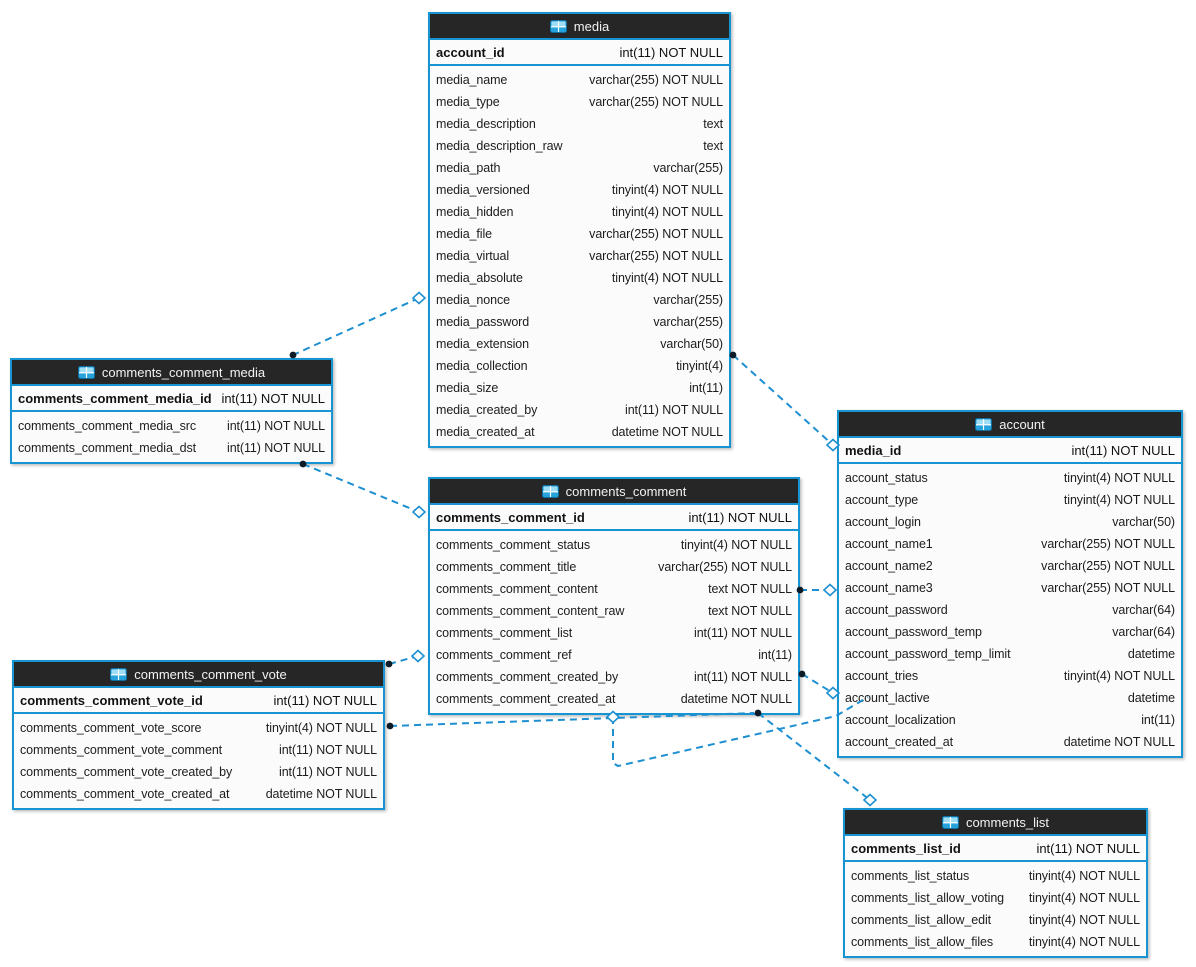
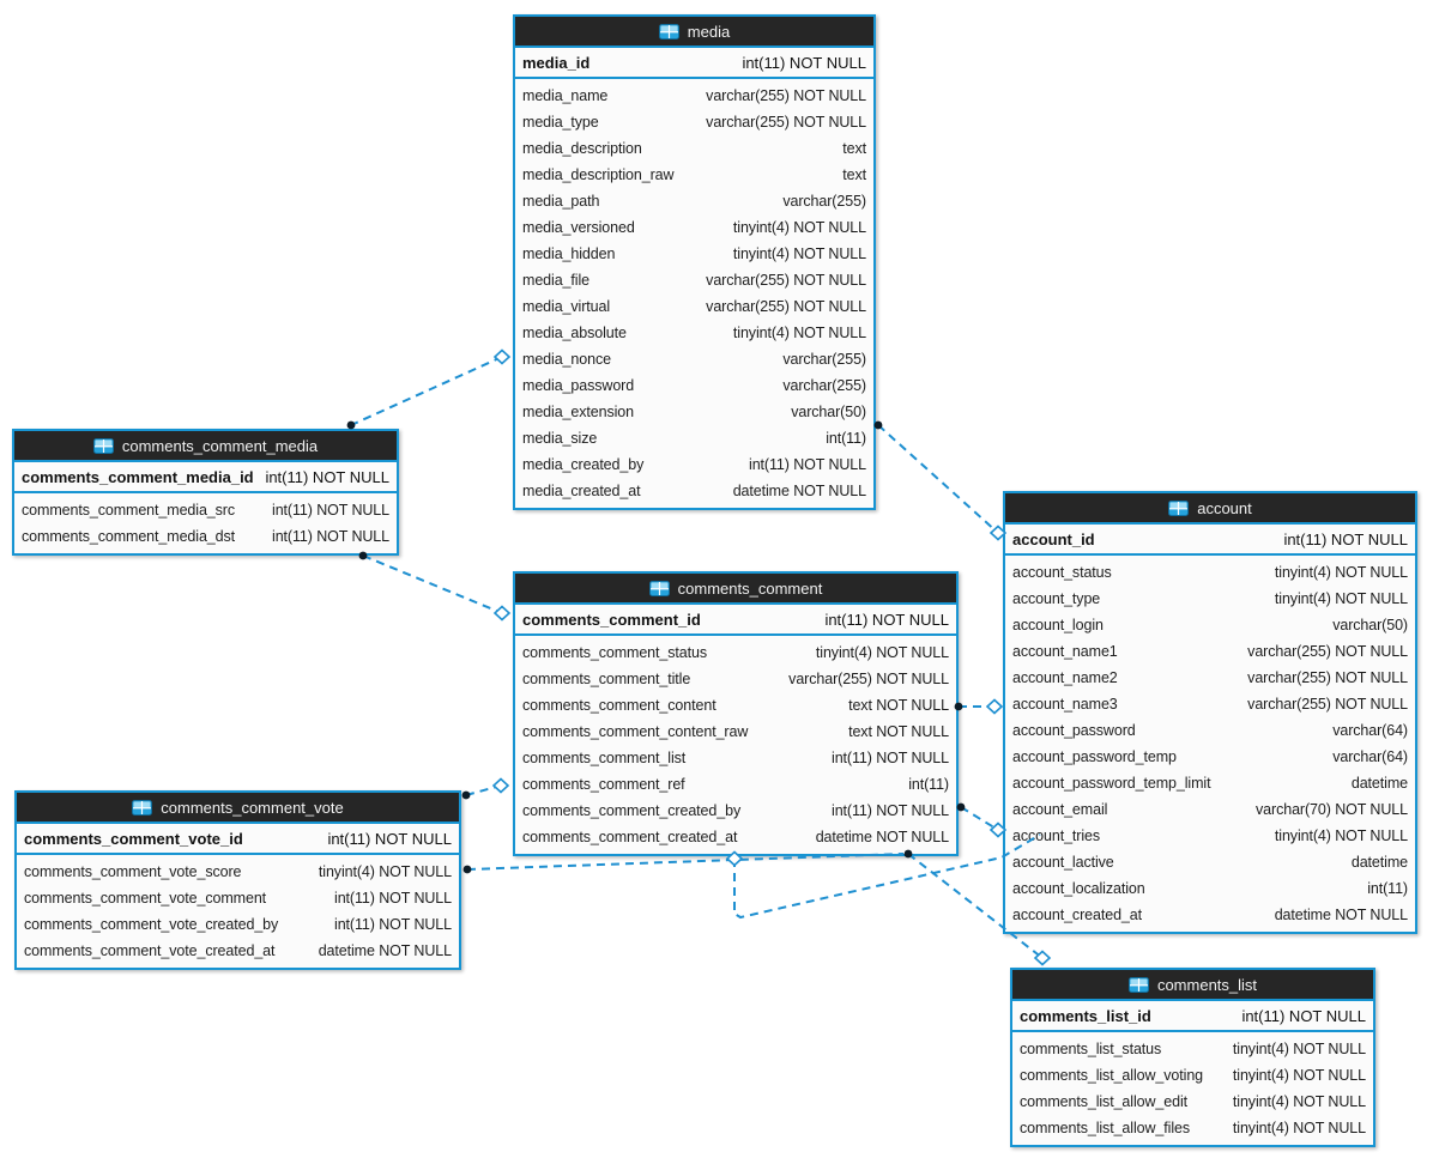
  media
- account_id
+ media_id
  int(11) NOT NULL
  media_name
  varchar(255) NOT NULL
  media_type
  varchar(255) NOT NULL
  media_description
  text
  media_description_raw
  text
  media_path
  varchar(255)
  media_versioned
  tinyint(4) NOT NULL
  media_hidden
  tinyint(4) NOT NULL
  media_file
  varchar(255) NOT NULL
  media_virtual
  varchar(255) NOT NULL
  media_absolute
  tinyint(4) NOT NULL
  media_nonce
  varchar(255)
  media_password
  varchar(255)
  media_extension
  varchar(50)
- media_collection
- tinyint(4)
  media_size
  int(11)
  media_created_by
  int(11) NOT NULL
  media_created_at
  datetime NOT NULL
  comments_comment_media
  comments_comment_media_id
  int(11) NOT NULL
  comments_comment_media_src
  int(11) NOT NULL
  comments_comment_media_dst
  int(11) NOT NULL
  comments_comment
  comments_comment_id
  int(11) NOT NULL
  comments_comment_status
  tinyint(4) NOT NULL
  comments_comment_title
  varchar(255) NOT NULL
  comments_comment_content
  text NOT NULL
  comments_comment_content_raw
  text NOT NULL
  comments_comment_list
  int(11) NOT NULL
  comments_comment_ref
  int(11)
  comments_comment_created_by
  int(11) NOT NULL
  comments_comment_created_at
  datetime NOT NULL
  comments_comment_vote
  comments_comment_vote_id
  int(11) NOT NULL
  comments_comment_vote_score
  tinyint(4) NOT NULL
  comments_comment_vote_comment
  int(11) NOT NULL
  comments_comment_vote_created_by
  int(11) NOT NULL
  comments_comment_vote_created_at
  datetime NOT NULL
  account
- media_id
+ account_id
  int(11) NOT NULL
  account_status
  tinyint(4) NOT NULL
  account_type
  tinyint(4) NOT NULL
  account_login
  varchar(50)
  account_name1
  varchar(255) NOT NULL
  account_name2
  varchar(255) NOT NULL
  account_name3
  varchar(255) NOT NULL
  account_password
  varchar(64)
  account_password_temp
  varchar(64)
  account_password_temp_limit
  datetime
+ account_email
+ varchar(70) NOT NULL
  account_tries
  tinyint(4) NOT NULL
  account_lactive
  datetime
  account_localization
  int(11)
  account_created_at
  datetime NOT NULL
  comments_list
  comments_list_id
  int(11) NOT NULL
  comments_list_status
  tinyint(4) NOT NULL
  comments_list_allow_voting
  tinyint(4) NOT NULL
  comments_list_allow_edit
  tinyint(4) NOT NULL
  comments_list_allow_files
  tinyint(4) NOT NULL
